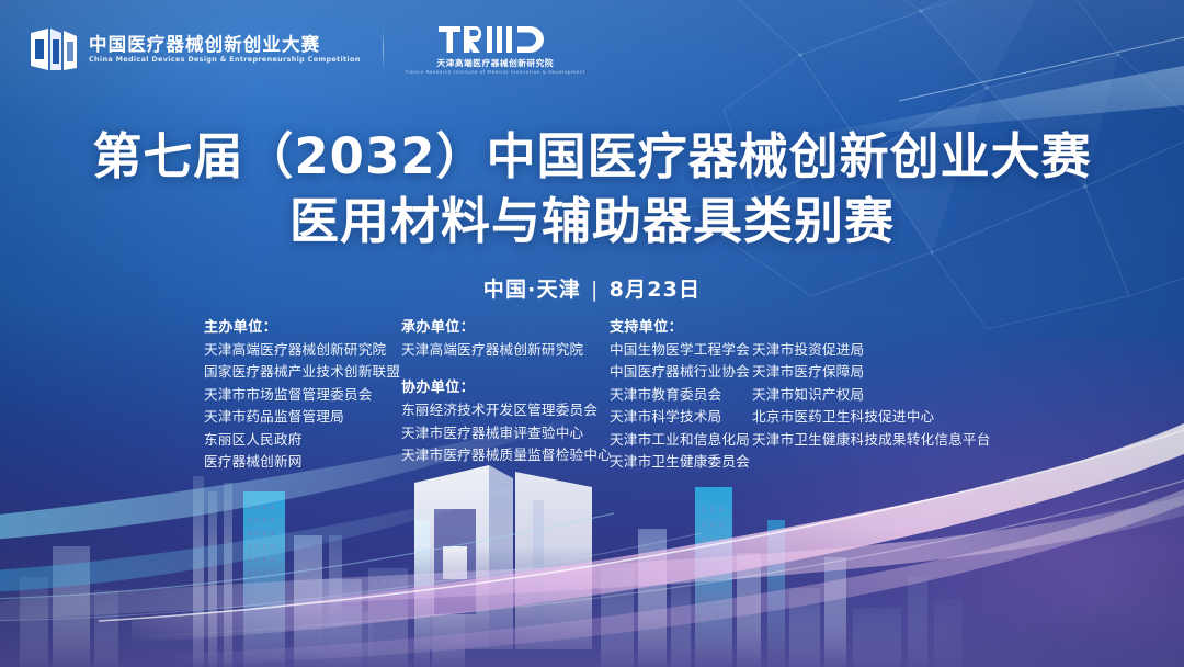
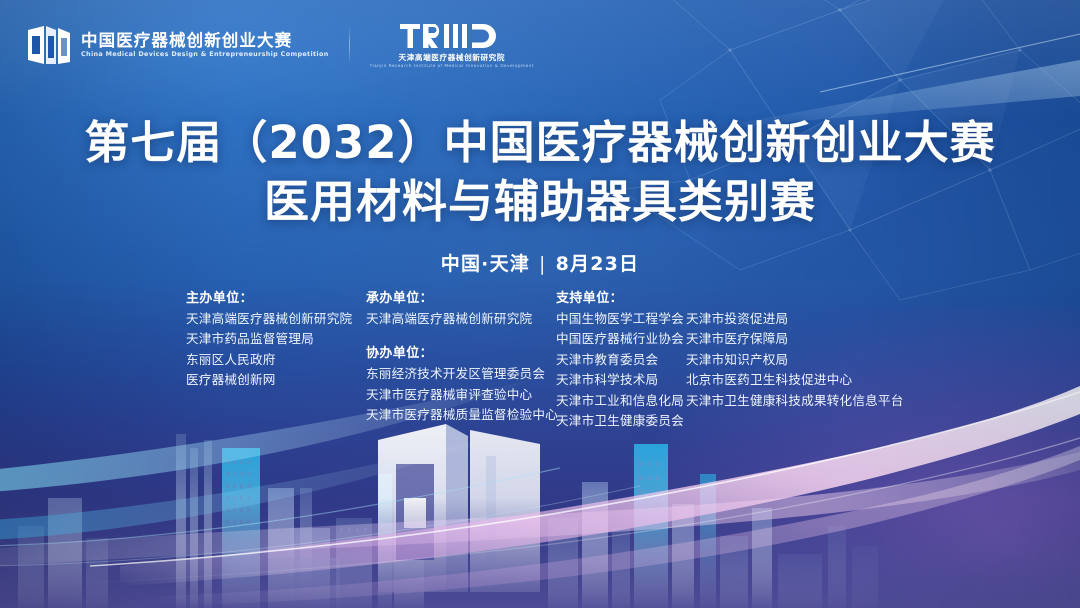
  中国医疗器械创新创业大赛
  China Medical Devices Design & Entrepreneurship Competition
  天津高端医疗器械创新研究院
  第七届（2032）中国医疗器械创新创业大赛
  医用材料与辅助器具类别赛
  中国·天津 | 8月23日
  主办单位：
  天津高端医疗器械创新研究院
- 国家医疗器械产业技术创新联盟
- 天津市市场监督管理委员会
  天津市药品监督管理局
  东丽区人民政府
  医疗器械创新网
  承办单位：
  天津高端医疗器械创新研究院
  协办单位：
  东丽经济技术开发区管理委员会
  天津市医疗器械审评查验中心
  天津市医疗器械质量监督检验中心
  支持单位：
  中国生物医学工程学会
  中国医疗器械行业协会
  天津市教育委员会
  天津市科学技术局
  天津市工业和信息化局
  天津市卫生健康委员会
  天津市投资促进局
  天津市医疗保障局
  天津市知识产权局
  北京市医药卫生科技促进中心
  天津市卫生健康科技成果转化信息平台
